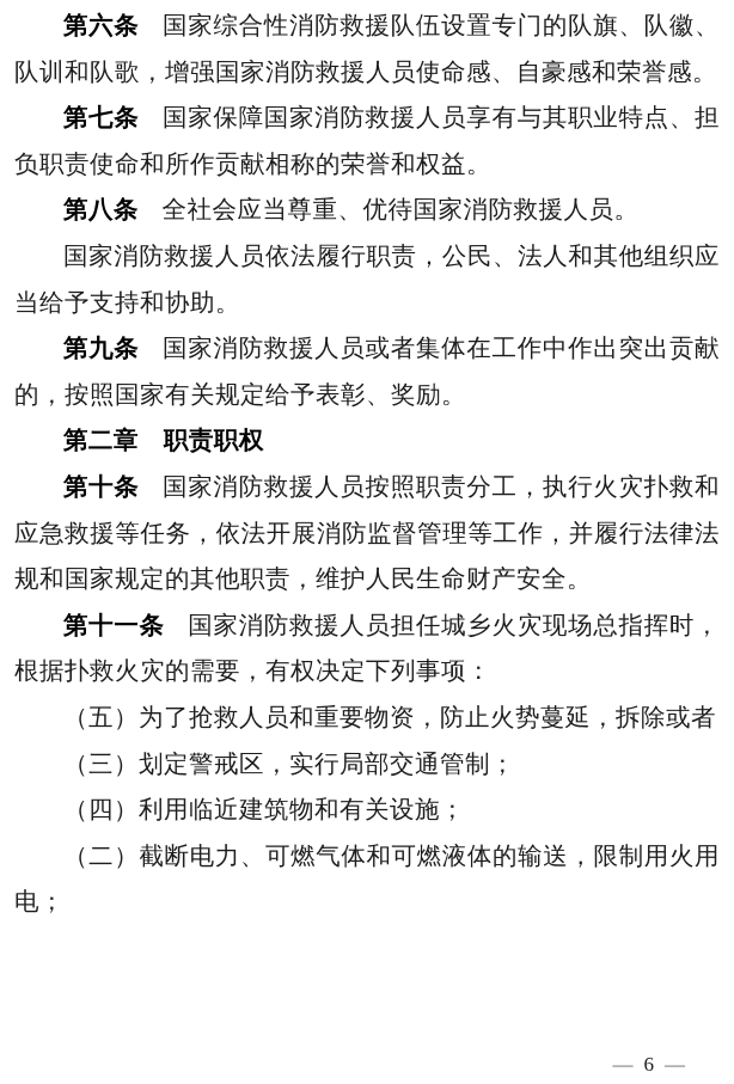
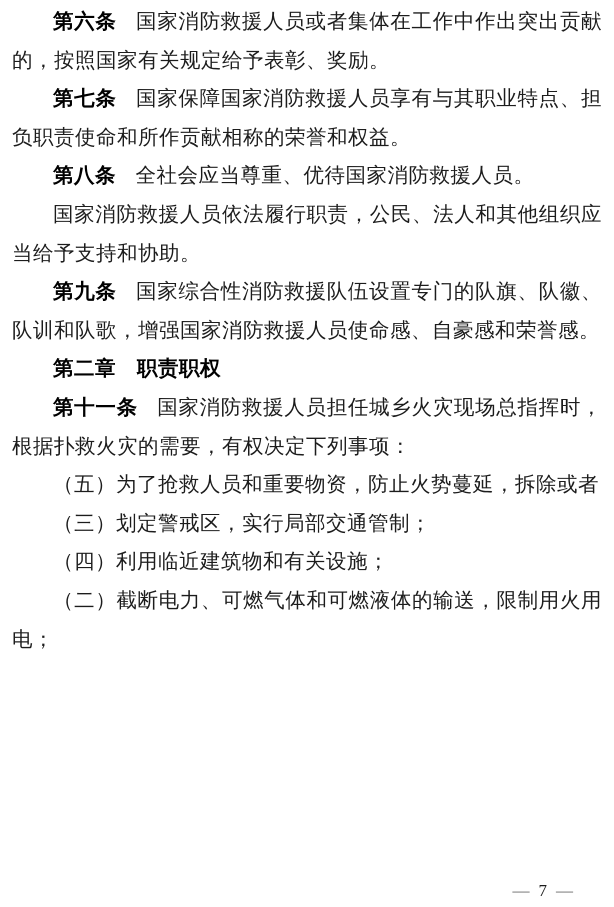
- 第六条 国家综合性消防救援队伍设置专门的队旗、队徽、队训和队歌，增强国家消防救援人员使命感、自豪感和荣誉感。
+ 第六条 国家消防救援人员或者集体在工作中作出突出贡献的，按照国家有关规定给予表彰、奖励。
  第七条 国家保障国家消防救援人员享有与其职业特点、担负职责使命和所作贡献相称的荣誉和权益。
  第八条 全社会应当尊重、优待国家消防救援人员。
  国家消防救援人员依法履行职责，公民、法人和其他组织应当给予支持和协助。
- 第九条 国家消防救援人员或者集体在工作中作出突出贡献的，按照国家有关规定给予表彰、奖励。
+ 第九条 国家综合性消防救援队伍设置专门的队旗、队徽、队训和队歌，增强国家消防救援人员使命感、自豪感和荣誉感。
  第二章 职责职权
- 第十条 国家消防救援人员按照职责分工，执行火灾扑救和应急救援等任务，依法开展消防监督管理等工作，并履行法律法规和国家规定的其他职责，维护人民生命财产安全。
  第十一条 国家消防救援人员担任城乡火灾现场总指挥时，根据扑救火灾的需要，有权决定下列事项：
  （五）为了抢救人员和重要物资，防止火势蔓延，拆除或者
  （三）划定警戒区，实行局部交通管制；
  （四）利用临近建筑物和有关设施；
  （二）截断电力、可燃气体和可燃液体的输送，限制用火用电；
- — 6 —
+ — 7 —
